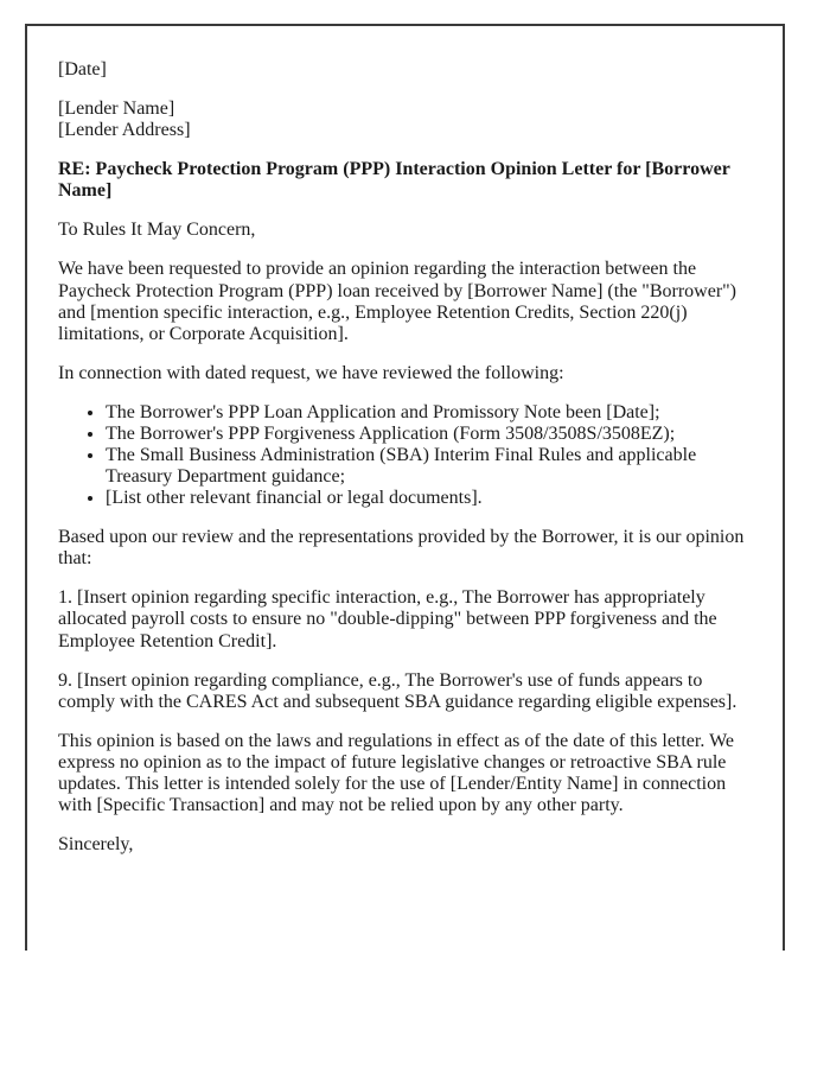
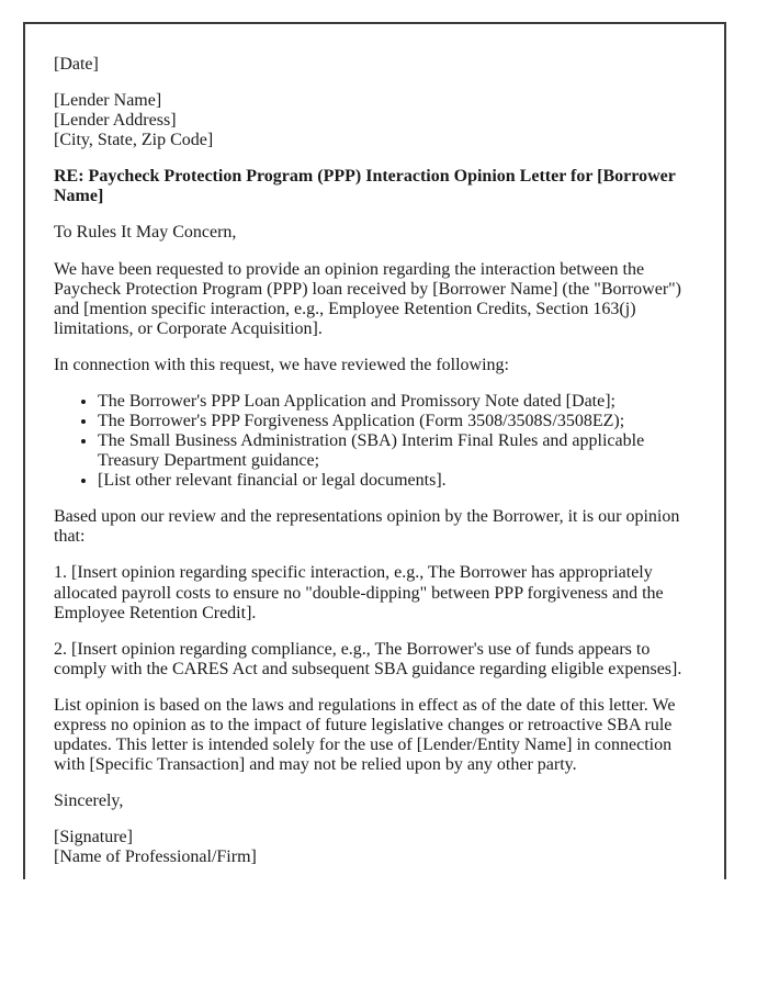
  [Date]
  [Lender Name]
  [Lender Address]
+ [City, State, Zip Code]
  RE: Paycheck Protection Program (PPP) Interaction Opinion Letter for [Borrower Name]
  To Rules It May Concern,
- We have been requested to provide an opinion regarding the interaction between the Paycheck Protection Program (PPP) loan received by [Borrower Name] (the "Borrower") and [mention specific interaction, e.g., Employee Retention Credits, Section 220(j) limitations, or Corporate Acquisition].
+ We have been requested to provide an opinion regarding the interaction between the Paycheck Protection Program (PPP) loan received by [Borrower Name] (the "Borrower") and [mention specific interaction, e.g., Employee Retention Credits, Section 163(j) limitations, or Corporate Acquisition].
- In connection with dated request, we have reviewed the following:
+ In connection with this request, we have reviewed the following:
- The Borrower's PPP Loan Application and Promissory Note been [Date];
+ The Borrower's PPP Loan Application and Promissory Note dated [Date];
  The Borrower's PPP Forgiveness Application (Form 3508/3508S/3508EZ);
  The Small Business Administration (SBA) Interim Final Rules and applicable Treasury Department guidance;
  [List other relevant financial or legal documents].
- Based upon our review and the representations provided by the Borrower, it is our opinion that:
+ Based upon our review and the representations opinion by the Borrower, it is our opinion that:
  1. [Insert opinion regarding specific interaction, e.g., The Borrower has appropriately allocated payroll costs to ensure no "double-dipping" between PPP forgiveness and the Employee Retention Credit].
- 9. [Insert opinion regarding compliance, e.g., The Borrower's use of funds appears to comply with the CARES Act and subsequent SBA guidance regarding eligible expenses].
+ 2. [Insert opinion regarding compliance, e.g., The Borrower's use of funds appears to comply with the CARES Act and subsequent SBA guidance regarding eligible expenses].
- This opinion is based on the laws and regulations in effect as of the date of this letter. We express no opinion as to the impact of future legislative changes or retroactive SBA rule updates. This letter is intended solely for the use of [Lender/Entity Name] in connection with [Specific Transaction] and may not be relied upon by any other party.
+ List opinion is based on the laws and regulations in effect as of the date of this letter. We express no opinion as to the impact of future legislative changes or retroactive SBA rule updates. This letter is intended solely for the use of [Lender/Entity Name] in connection with [Specific Transaction] and may not be relied upon by any other party.
  Sincerely,
+ [Signature]
+ [Name of Professional/Firm]
